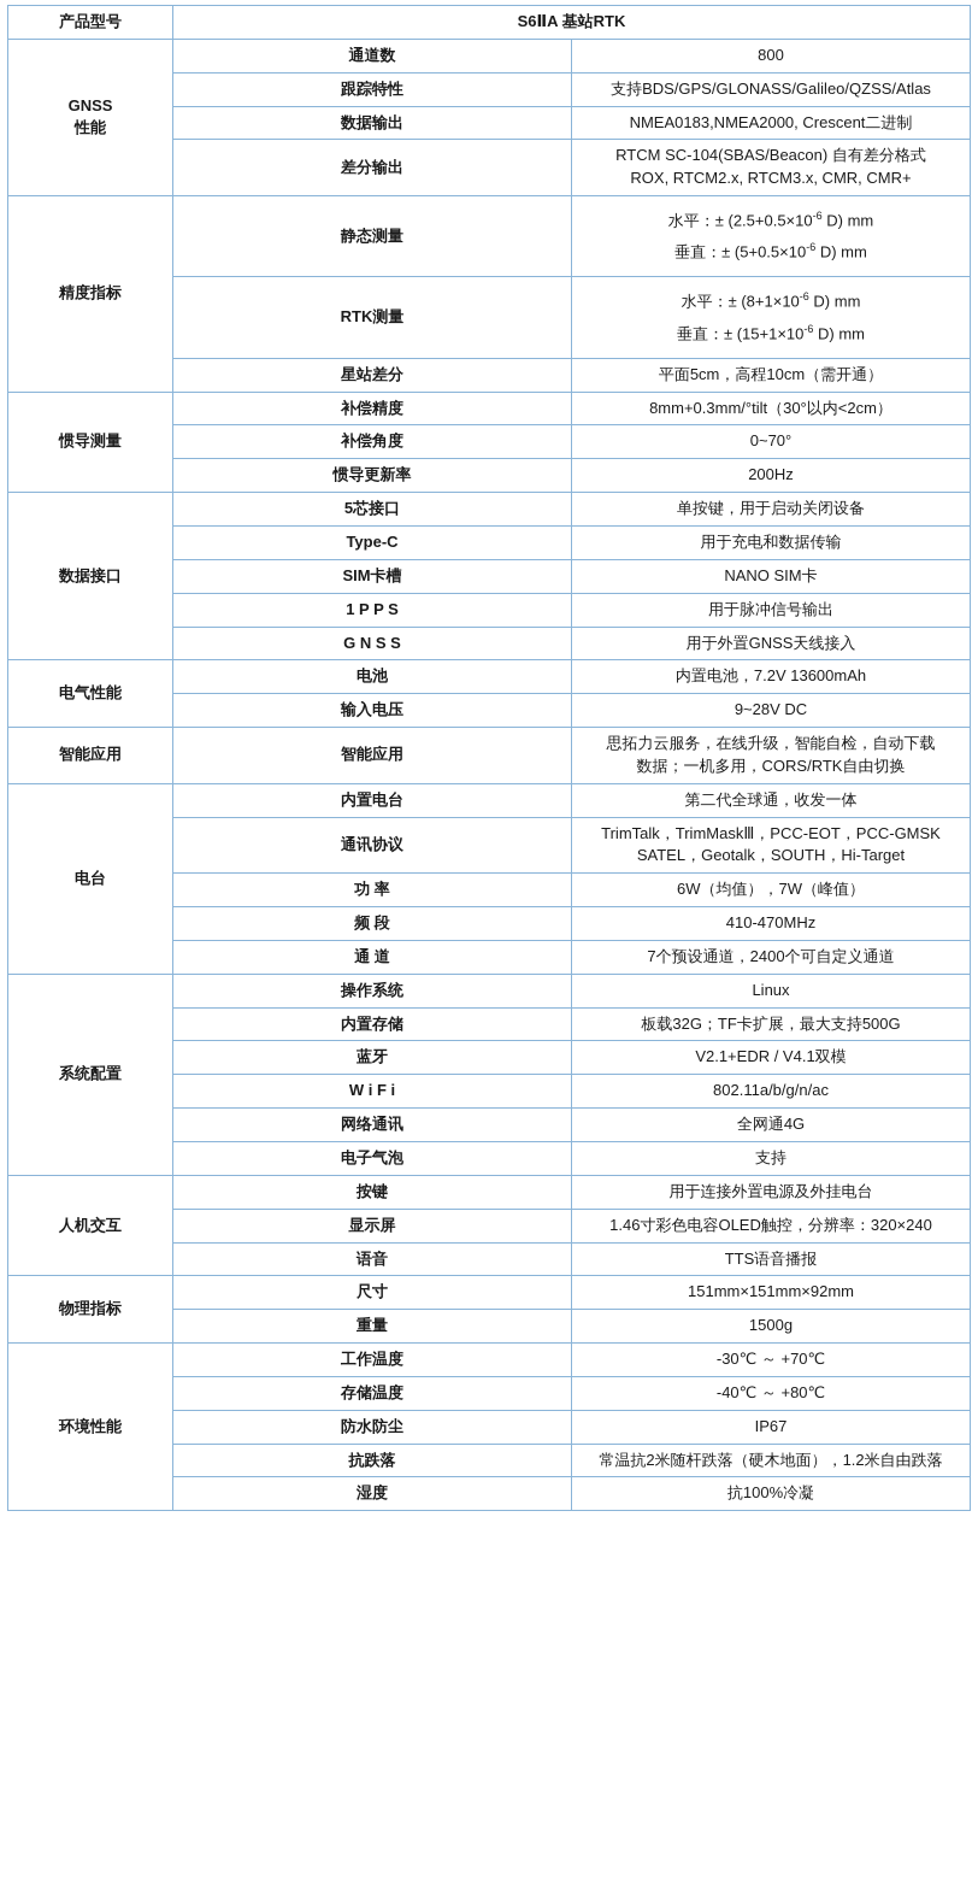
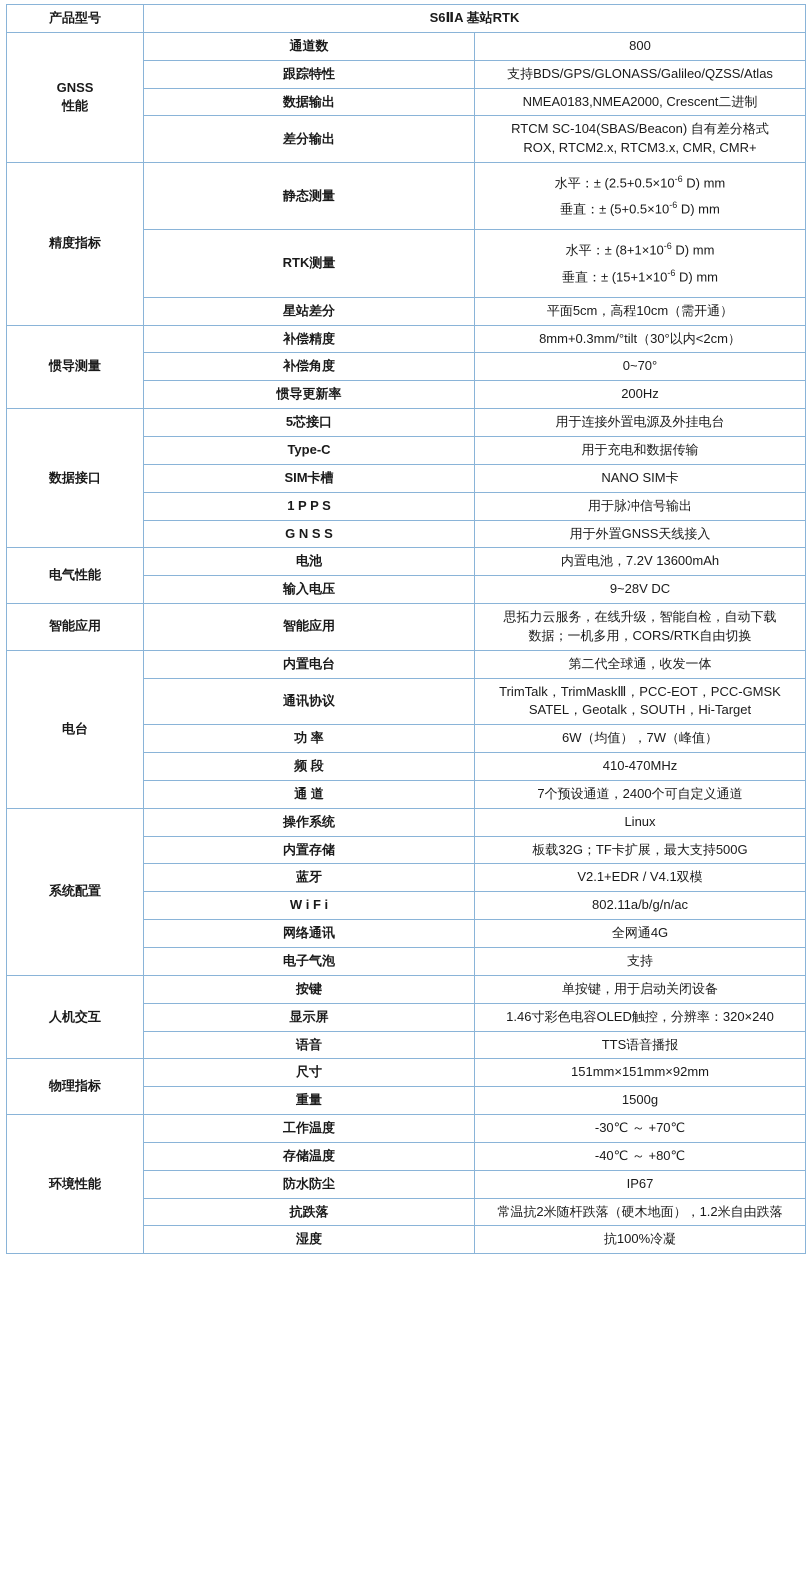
  产品型号	S6ⅡA 基站RTK
  GNSS性能	通道数	800
  跟踪特性	支持BDS/GPS/GLONASS/Galileo/QZSS/Atlas
  数据输出	NMEA0183,NMEA2000, Crescent二进制
  差分输出	RTCM SC-104(SBAS/Beacon) 自有差分格式ROX, RTCM2.x, RTCM3.x, CMR, CMR+
  精度指标	静态测量	水平：± (2.5+0.5×10-6 D) mm垂直：± (5+0.5×10-6 D) mm
  RTK测量	水平：± (8+1×10-6 D) mm垂直：± (15+1×10-6 D) mm
  星站差分	平面5cm，高程10cm（需开通）
  惯导测量	补偿精度	8mm+0.3mm/°tilt（30°以内<2cm）
  补偿角度	0~70°
  惯导更新率	200Hz
- 数据接口	5芯接口	单按键，用于启动关闭设备
+ 数据接口	5芯接口	用于连接外置电源及外挂电台
  Type-C	用于充电和数据传输
  SIM卡槽	NANO SIM卡
  1 P P S	用于脉冲信号输出
  G N S S	用于外置GNSS天线接入
  电气性能	电池	内置电池，7.2V 13600mAh
  输入电压	9~28V DC
  智能应用	智能应用	思拓力云服务，在线升级，智能自检，自动下载数据；一机多用，CORS/RTK自由切换
  电台	内置电台	第二代全球通，收发一体
  通讯协议	TrimTalk，TrimMaskⅢ，PCC-EOT，PCC-GMSKSATEL，Geotalk，SOUTH，Hi-Target
  功 率	6W（均值），7W（峰值）
  频 段	410-470MHz
  通 道	7个预设通道，2400个可自定义通道
  系统配置	操作系统	Linux
  内置存储	板载32G；TF卡扩展，最大支持500G
  蓝牙	V2.1+EDR / V4.1双模
  W i F i	802.11a/b/g/n/ac
  网络通讯	全网通4G
  电子气泡	支持
- 人机交互	按键	用于连接外置电源及外挂电台
+ 人机交互	按键	单按键，用于启动关闭设备
  显示屏	1.46寸彩色电容OLED触控，分辨率：320×240
  语音	TTS语音播报
  物理指标	尺寸	151mm×151mm×92mm
  重量	1500g
  环境性能	工作温度	-30℃ ～ +70℃
  存储温度	-40℃ ～ +80℃
  防水防尘	IP67
  抗跌落	常温抗2米随杆跌落（硬木地面），1.2米自由跌落
  湿度	抗100%冷凝
